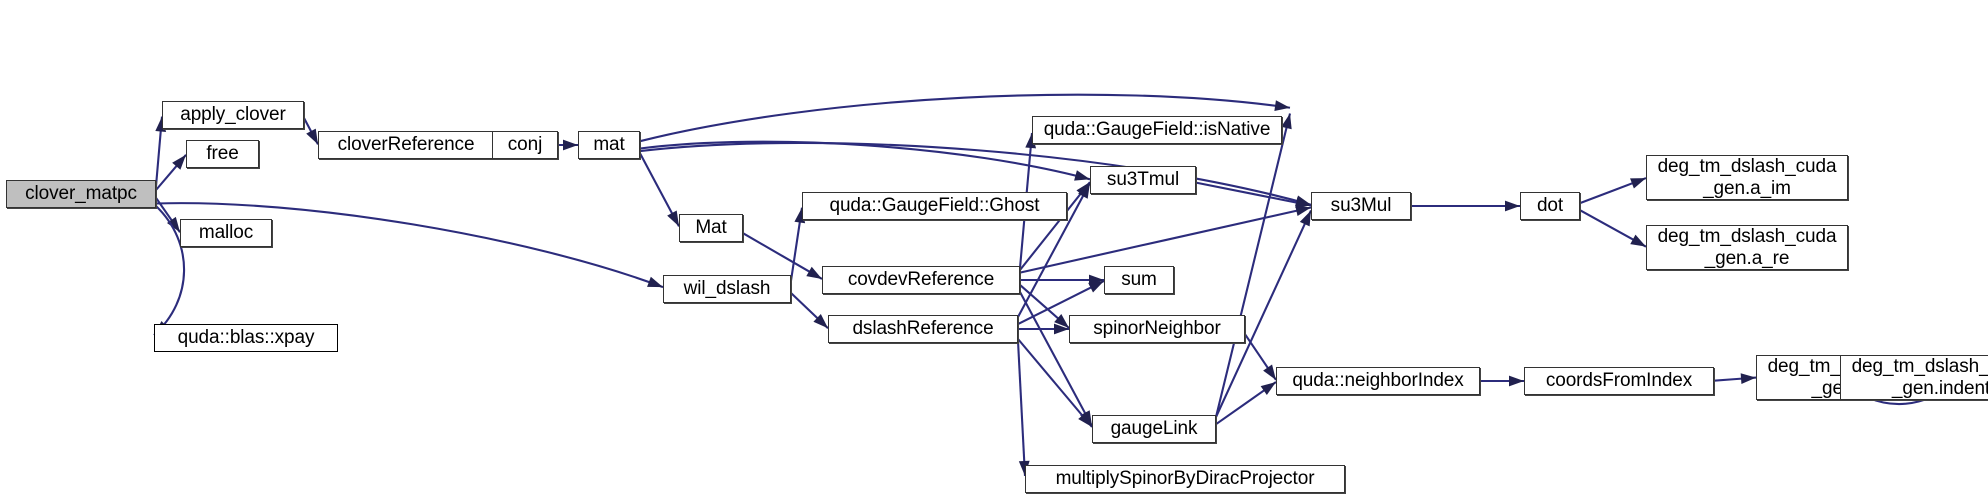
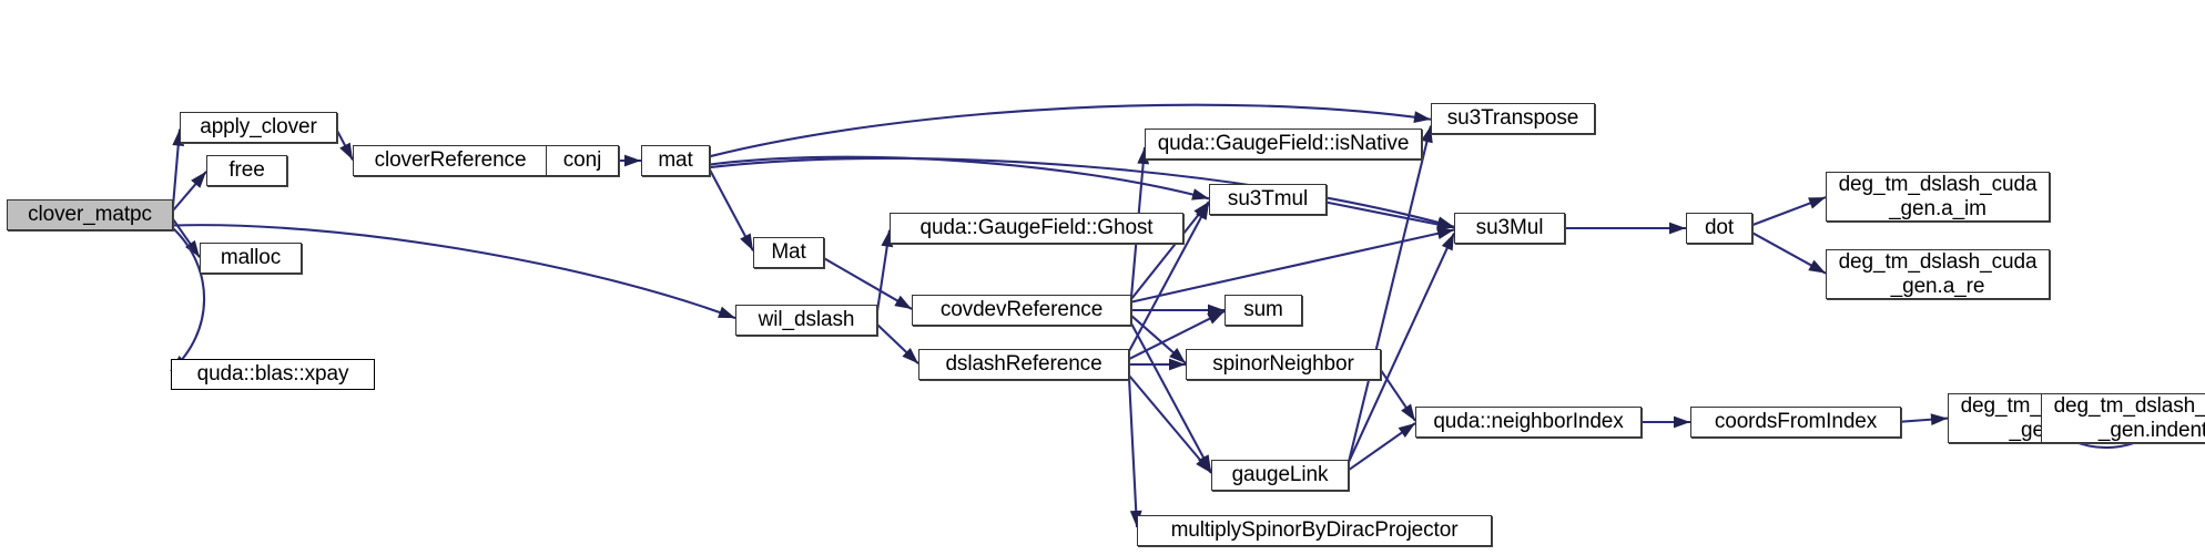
  clover_matpc
  apply_clover
  free
  malloc
  quda::blas::xpay
  cloverReference
  conj
  mat
  Mat
  wil_dslash
  quda::GaugeField::Ghost
  covdevReference
  dslashReference
  quda::GaugeField::isNative
  su3Tmul
  sum
  spinorNeighbor
  gaugeLink
  multiplySpinorByDiracProjector
+ su3Transpose
  su3Mul
  quda::neighborIndex
  dot
  coordsFromIndex
  deg_tm_dslash_cuda
  _gen.a_im
  deg_tm_dslash_cuda
  _gen.a_re
  deg_tm_dslash_
  _gen.inden
